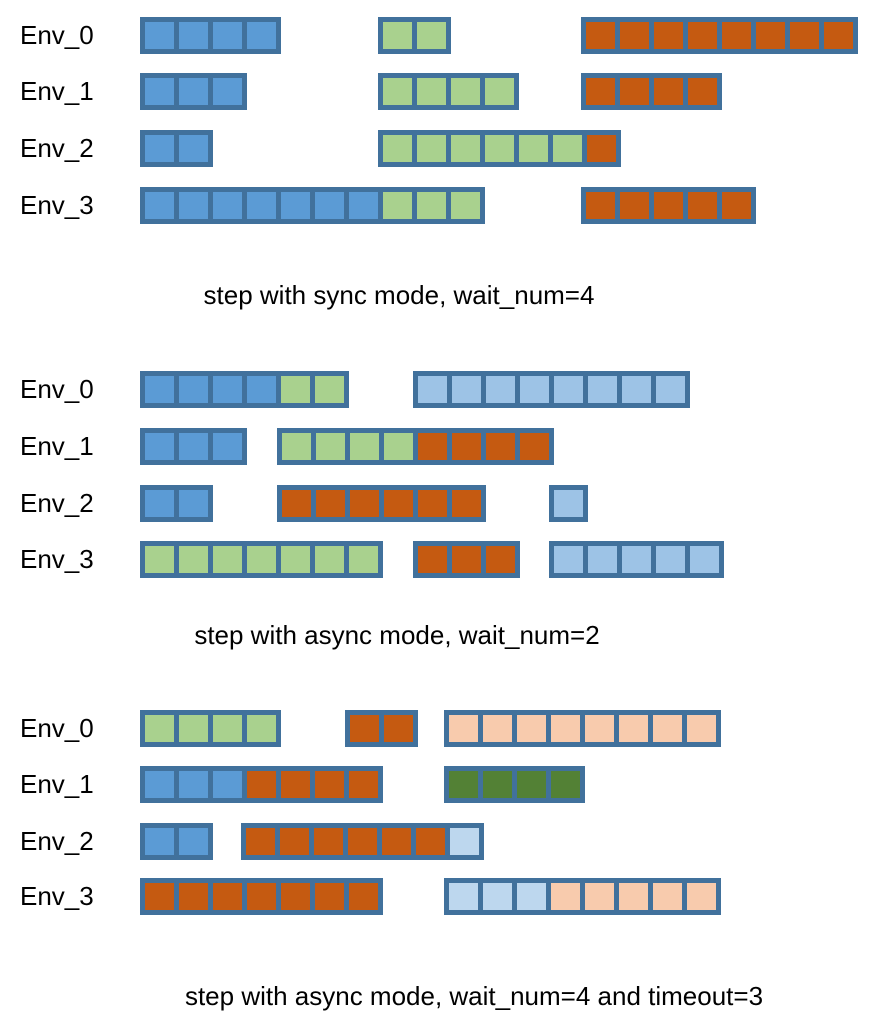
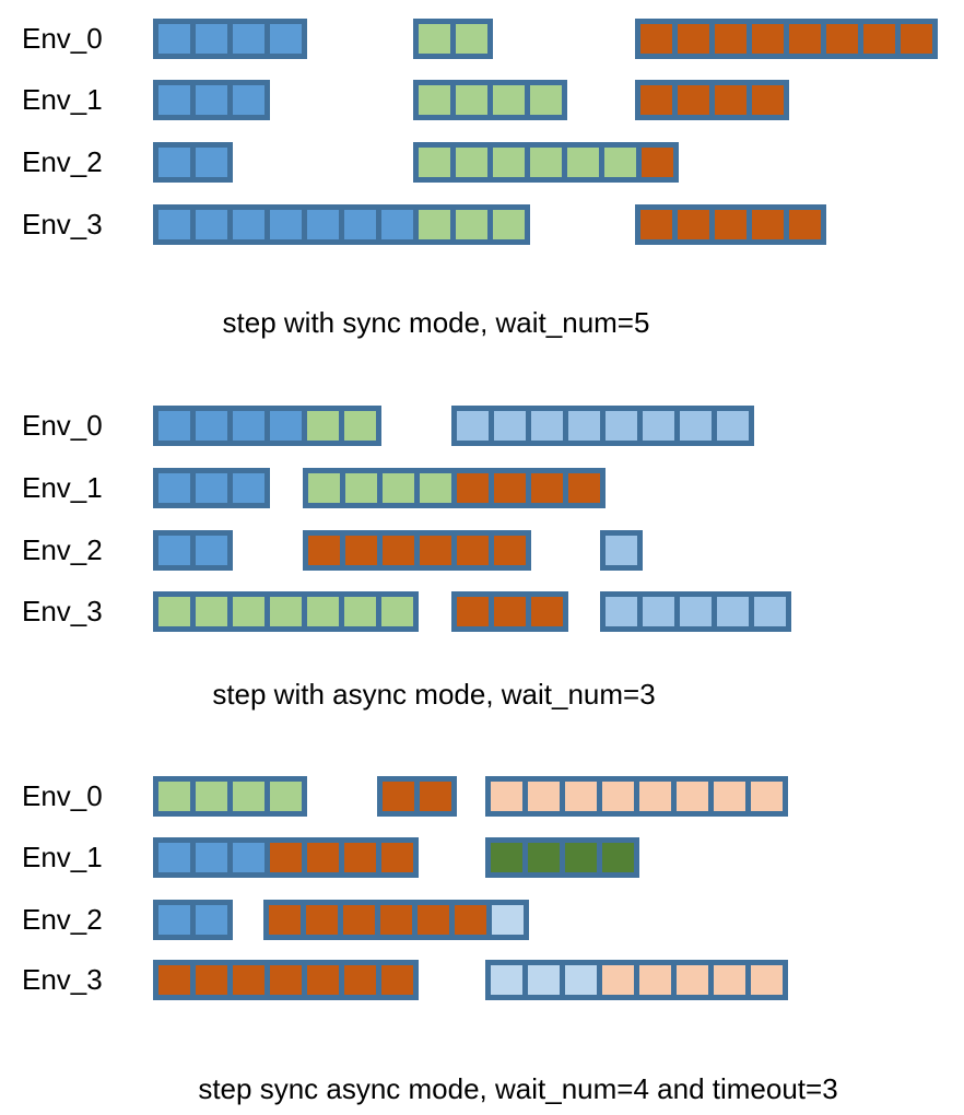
  Env_0
  Env_1
  Env_2
  Env_3
- step with sync mode, wait_num=4
+ step with sync mode, wait_num=5
  Env_0
  Env_1
  Env_2
  Env_3
- step with async mode, wait_num=2
+ step with async mode, wait_num=3
  Env_0
  Env_1
  Env_2
  Env_3
- step with async mode, wait_num=4 and timeout=3
+ step sync async mode, wait_num=4 and timeout=3
